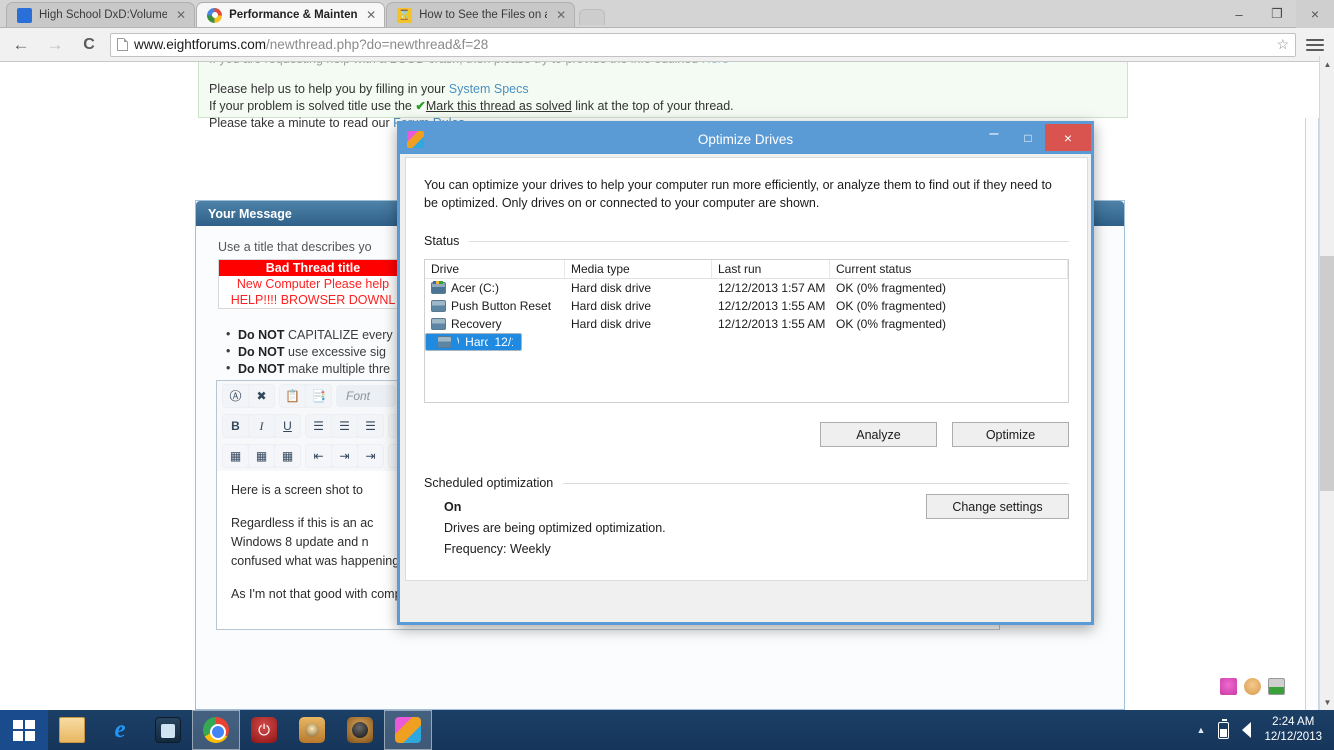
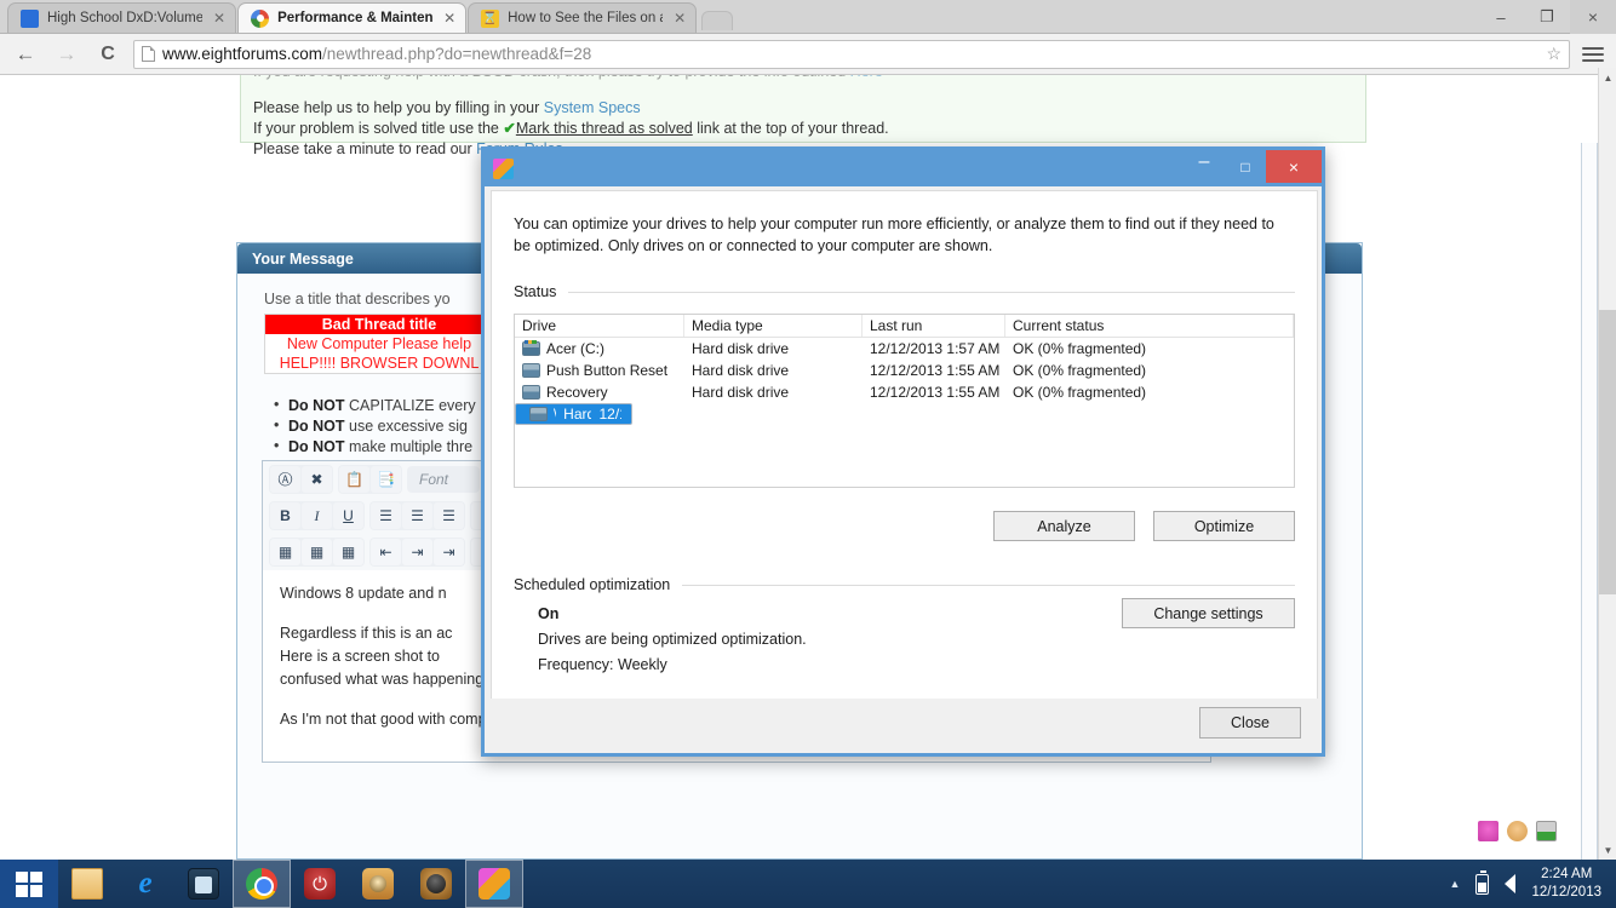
  High School DxD:Volume
  ✕
  Performance & Mainten
  ✕
  ⌛
  How to See the Files on
  ✕
  –
  ❐
  ×
  ←
  →
  C
  www.eightforums.com/newthread.php?do=newthread&f=28
  ☆
  Please help us to help you by filling in your System Specs
  If your problem is solved title use the ✔Mark this thread as solved link at the top of your thread.
  Please take a minute to read our
  Your Message
  Use a title that describes yo
  Bad Thread title
  New Computer Please help
  HELP!!!! BROWSER DOWNL
  Do NOT CAPITALIZE every
  Do NOT use excessive sig
  Do NOT make multiple thre
  Ⓐ
  ✖
  📋
  📑
  Font
  B
  I
  U
  ☰
  ☰
  ☰
  ▦
  ▦
  ▦
  ⇤
  ⇥
  ⇥
- Here is a screen shot to
+ Windows 8 update and n
  Regardless if this is an ac
- Windows 8 update and n
+ Here is a screen shot to
  confused what was happening
  ▲
  ▼
- Optimize Drives
  –
  □
  ×
  You can optimize your drives to help your computer run more efficiently, or analyze them to find out if they need to be optimized. Only drives on or connected to your computer are shown.
  Status
  Drive
  Media type
  Last run
  Current status
  Acer (C:)
  Hard disk drive
  12/12/2013 1:57 AM
  OK (0% fragmented)
  Push Button Reset
  Hard disk drive
  12/12/2013 1:55 AM
  OK (0% fragmented)
  Recovery
  Hard disk drive
  12/12/2013 1:55 AM
  OK (0% fragmented)
  Analyze
  Optimize
  Scheduled optimization
  On
  Drives are being optimized optimization.
  Frequency: Weekly
  Change settings
+ Close
  e
  ⏻
  ▲
  2:24 AM
  12/12/2013
